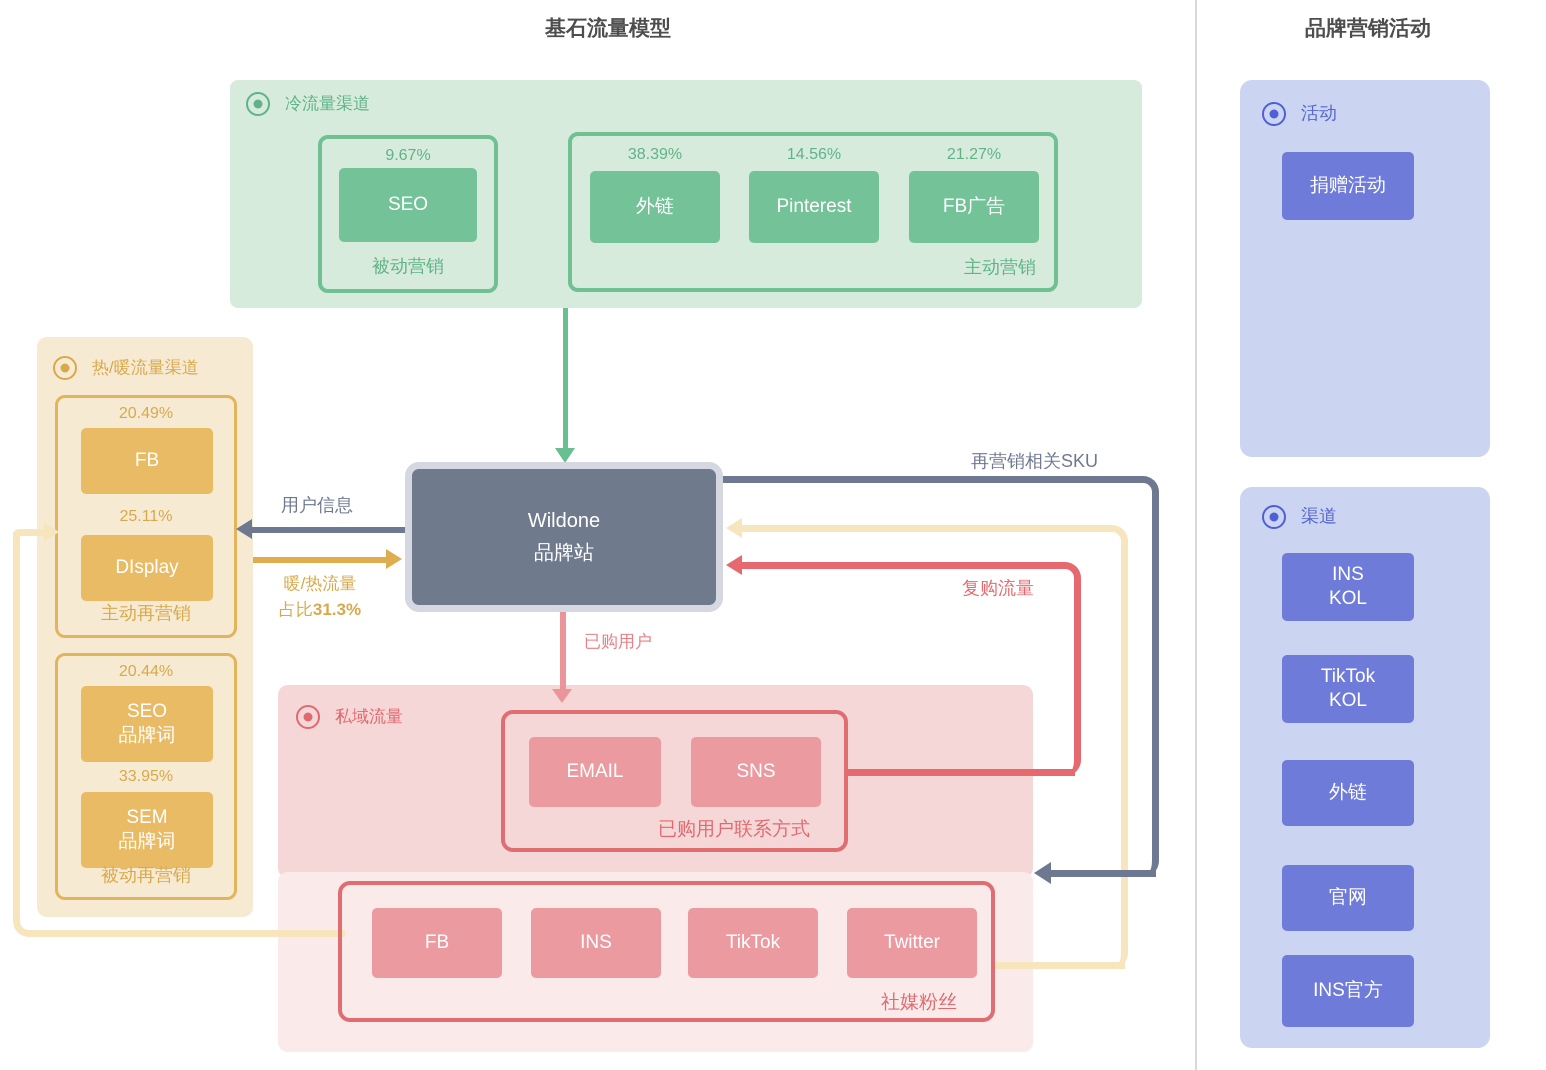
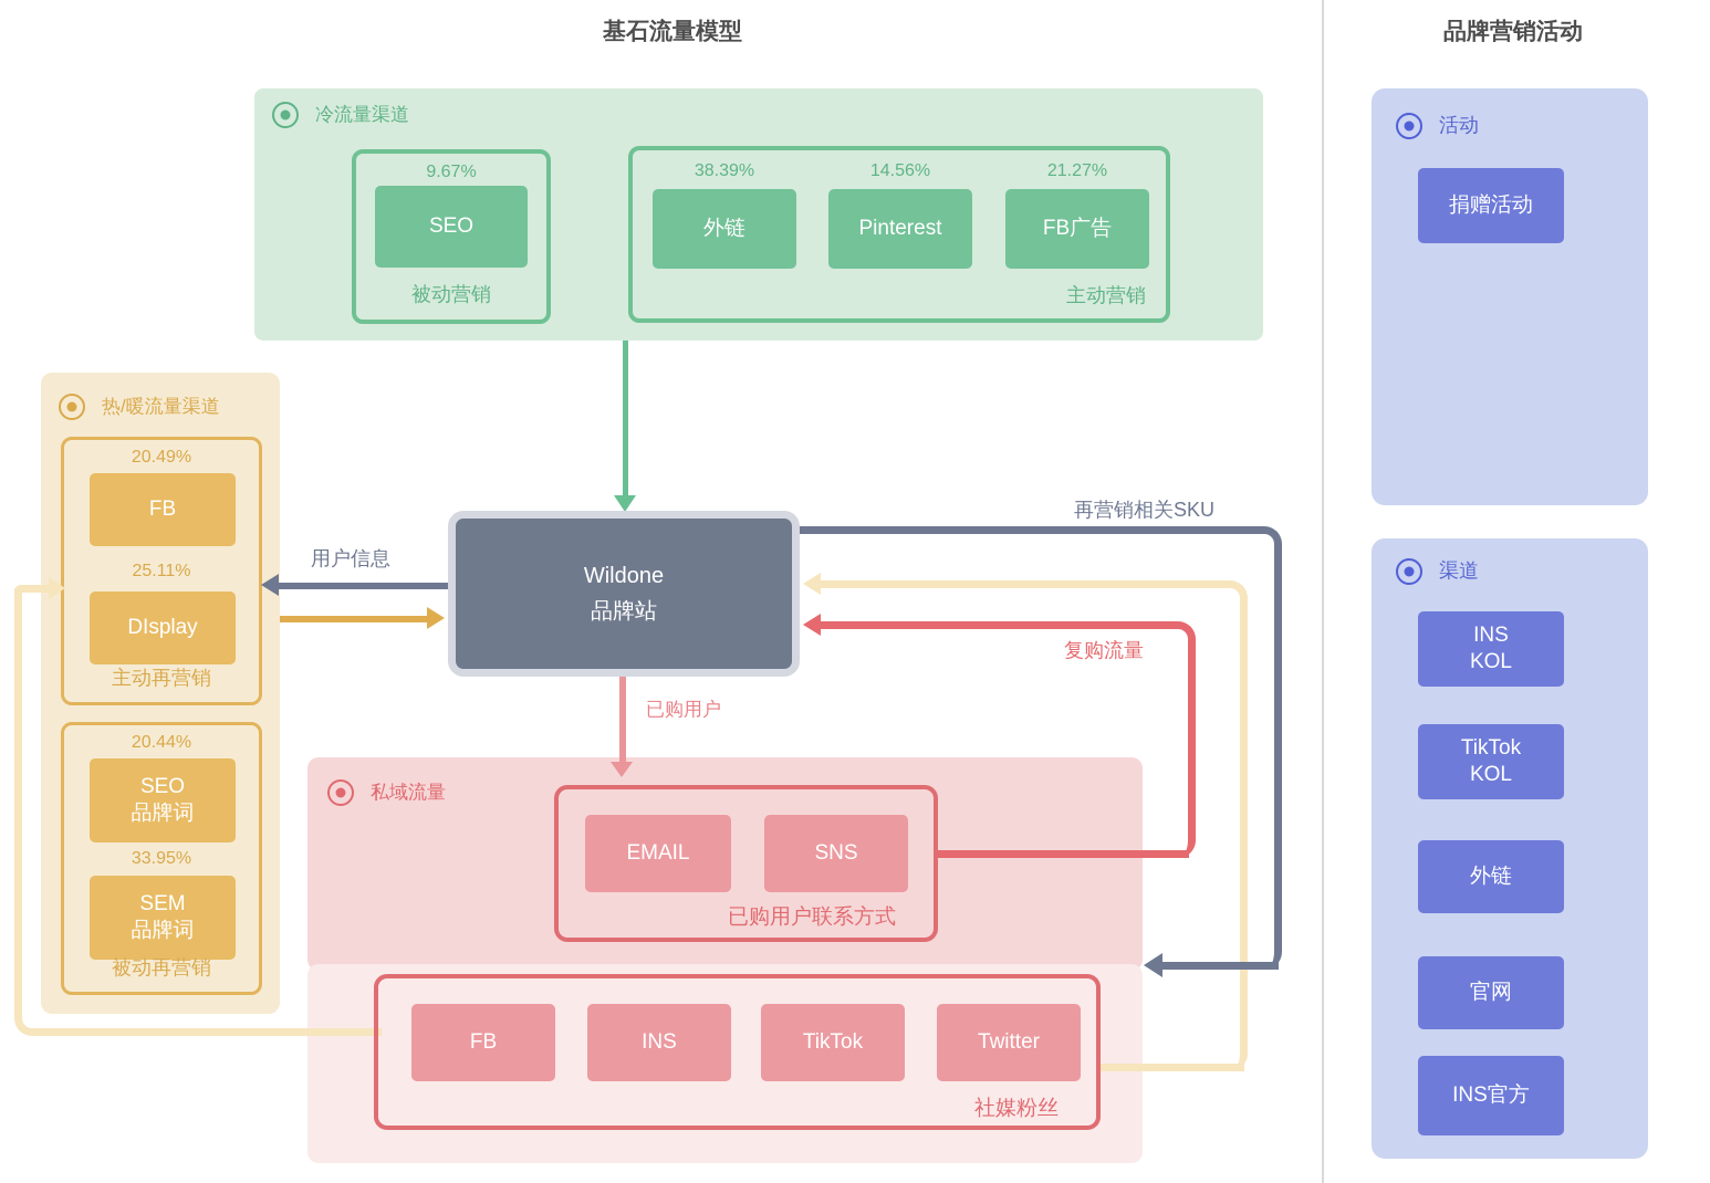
  基石流量模型
  品牌营销活动
  冷流量渠道
  9.67%
  SEO
  被动营销
  38.39%
  14.56%
  21.27%
  外链
  Pinterest
  FB广告
  主动营销
  热/暖流量渠道
  20.49%
  FB
  25.11%
  DIsplay
  主动再营销
  20.44%
  SEO
  品牌词
  33.95%
  SEM
  品牌词
  被动再营销
  复购流量
  再营销相关SKU
  用户信息
- 暖/热流量
- 占比31.3%
  已购用户
  Wildone
  品牌站
  私域流量
  EMAIL
  SNS
  已购用户联系方式
  FB
  INS
  TikTok
  Twitter
  社媒粉丝
  活动
  捐赠活动
  渠道
  INS
  KOL
  TikTok
  KOL
  外链
  官网
  INS官方
